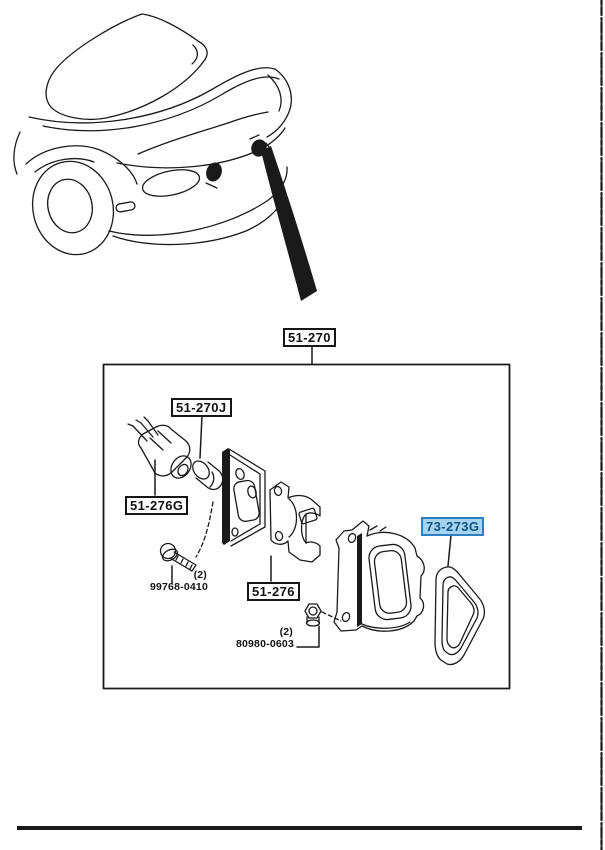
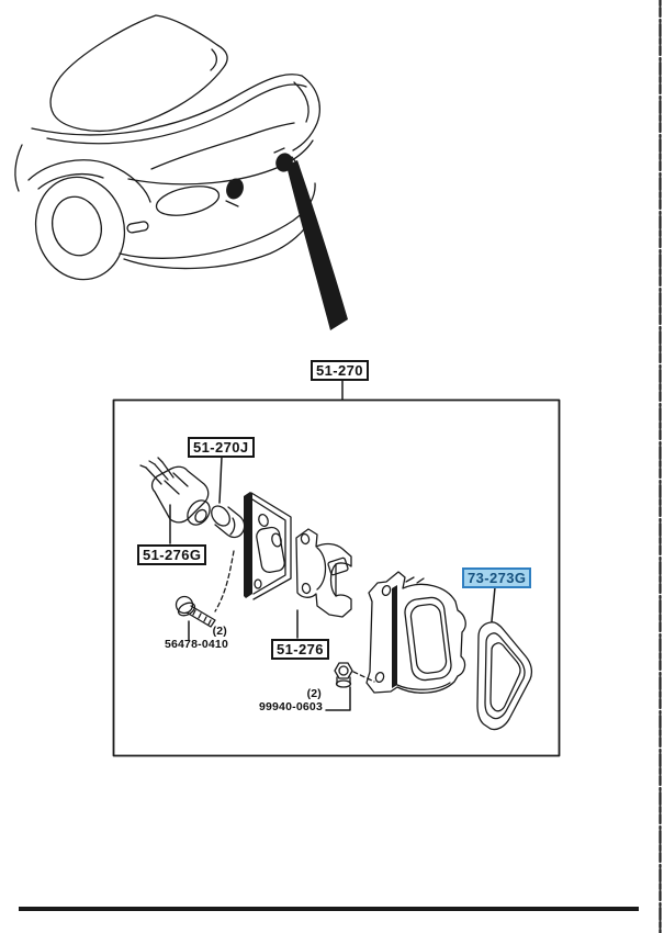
  51-270
  51-270J
  51-276G
  51-276
  73-273G
  (2)
- 99768-0410
+ 56478-0410
  (2)
- 80980-0603
+ 99940-0603
